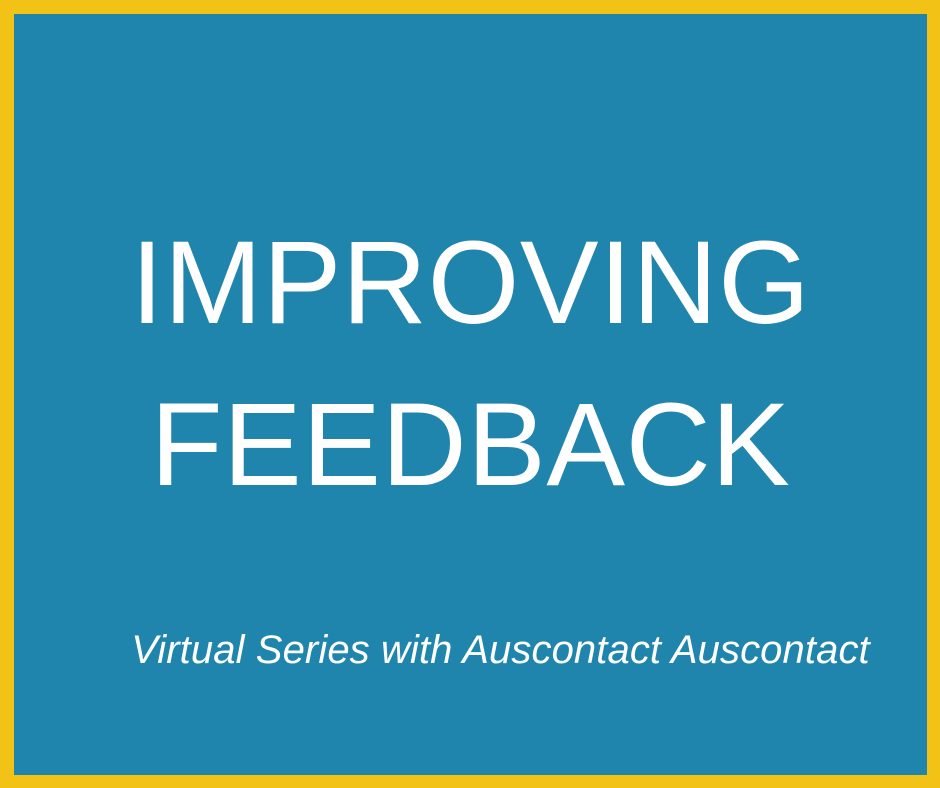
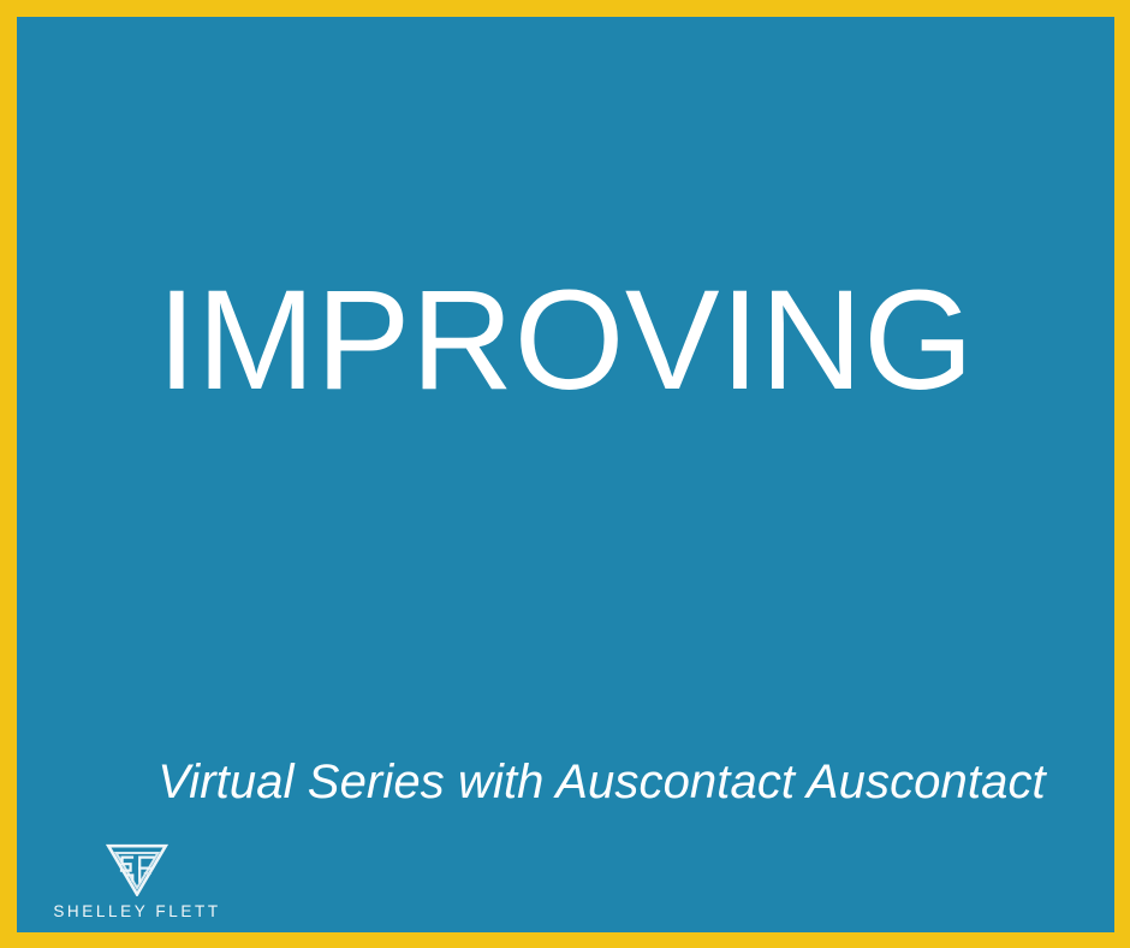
  IMPROVING
- FEEDBACK
  Virtual Series with Auscontact Auscontact
+ SHELLEY FLETT
